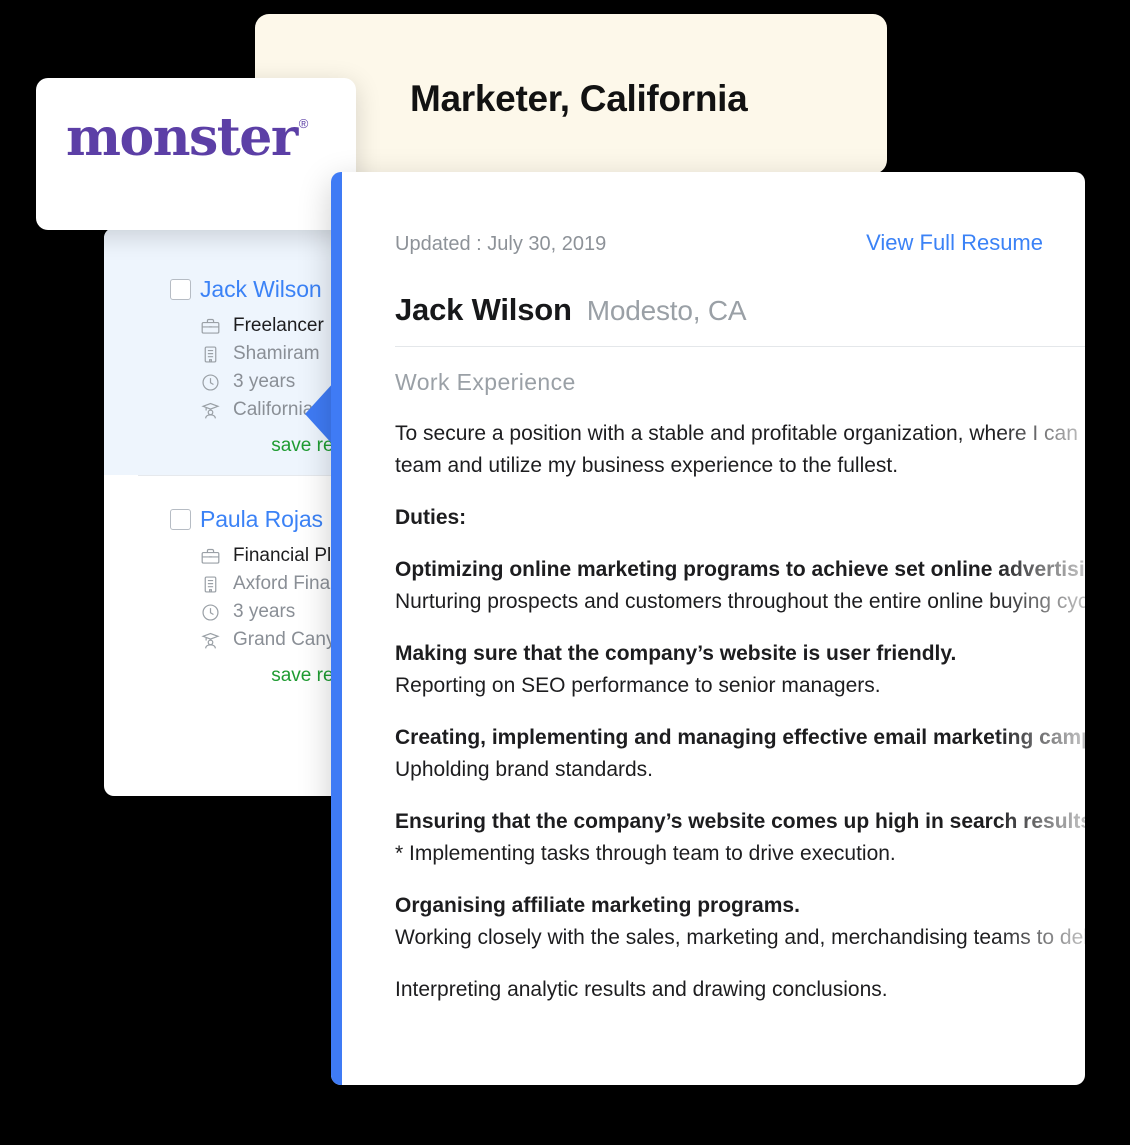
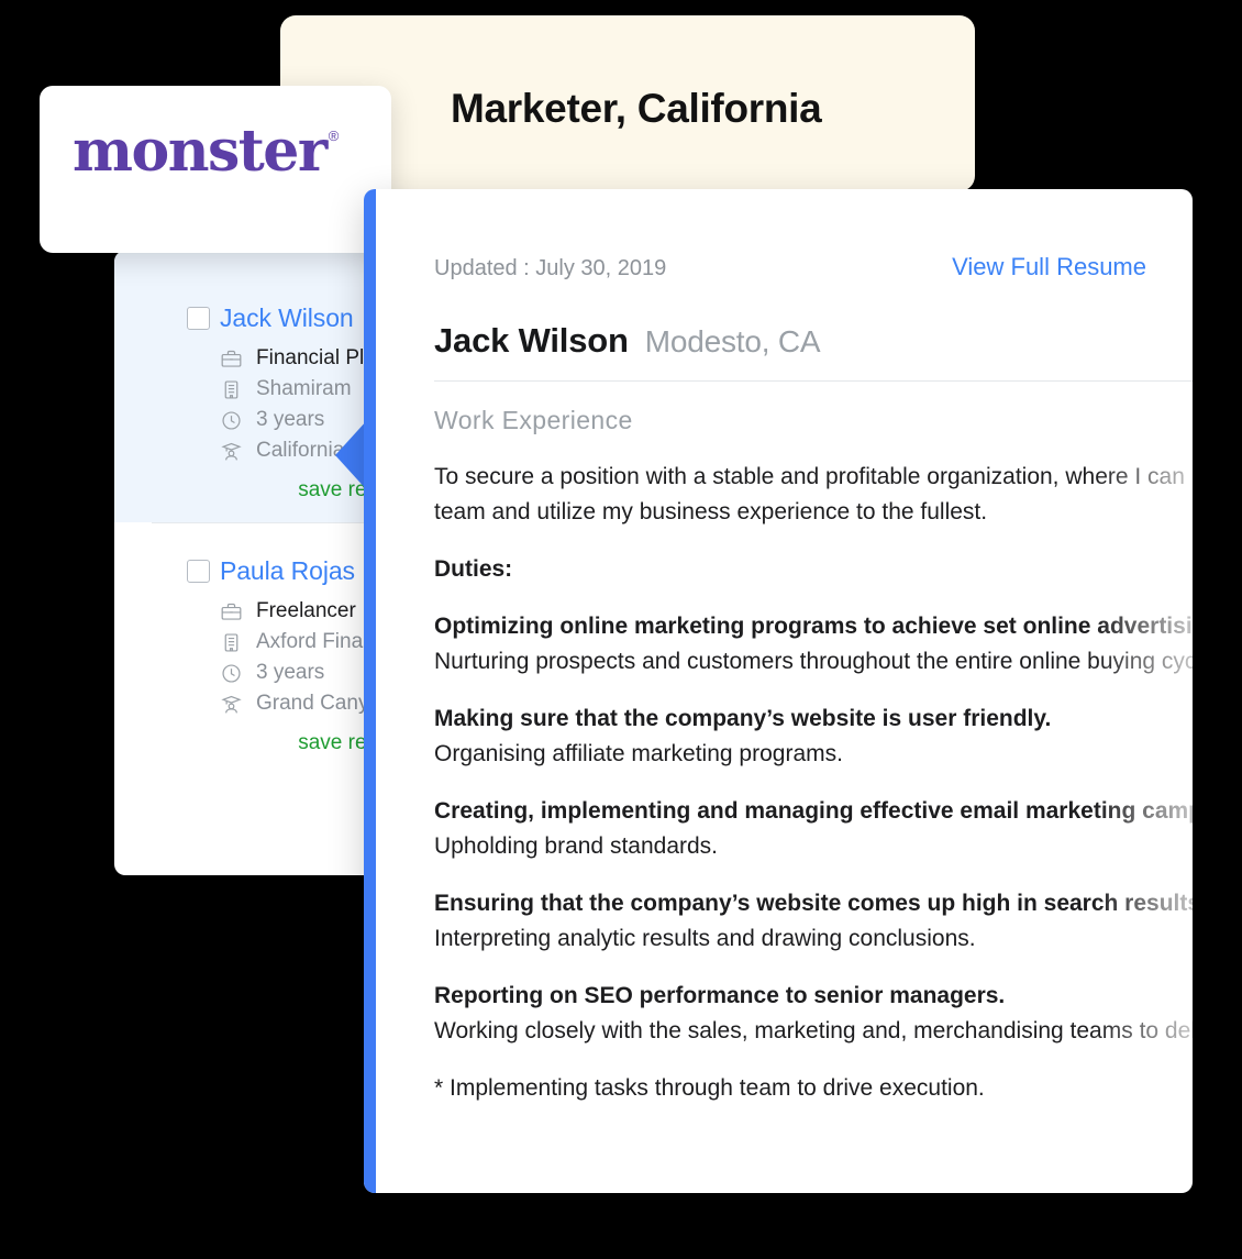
  Marketer, California
  monster
  ®
  Jack Wilson
- Freelancer
+ Financial Pl
  Shamiram
  3 years
  California S
  Paula Rojas
- Financial Pl
+ Freelancer
  Axford Fina
  3 years
  Grand Can
  Updated : July 30, 2019
  View Full Resume
  Jack Wilson
  Modesto, CA
  Work Experience
  To secure a position with a stable and profitable organization, where I can
  team and utilize my business experience to the fullest.
  Duties:
  Optimizing online marketing programs to achieve set online advertisi
  Nurturing prospects and customers throughout the entire online buying cyc
  Making sure that the company’s website is user friendly.
- Reporting on SEO performance to senior managers.
+ Organising affiliate marketing programs.
  Creating, implementing and managing effective email marketing cam
  Upholding brand standards.
  Ensuring that the company’s website comes up high in search result
- * Implementing tasks through team to drive execution.
+ Interpreting analytic results and drawing conclusions.
- Organising affiliate marketing programs.
+ Reporting on SEO performance to senior managers.
  Working closely with the sales, marketing and, merchandising teams to de
- Interpreting analytic results and drawing conclusions.
+ * Implementing tasks through team to drive execution.
